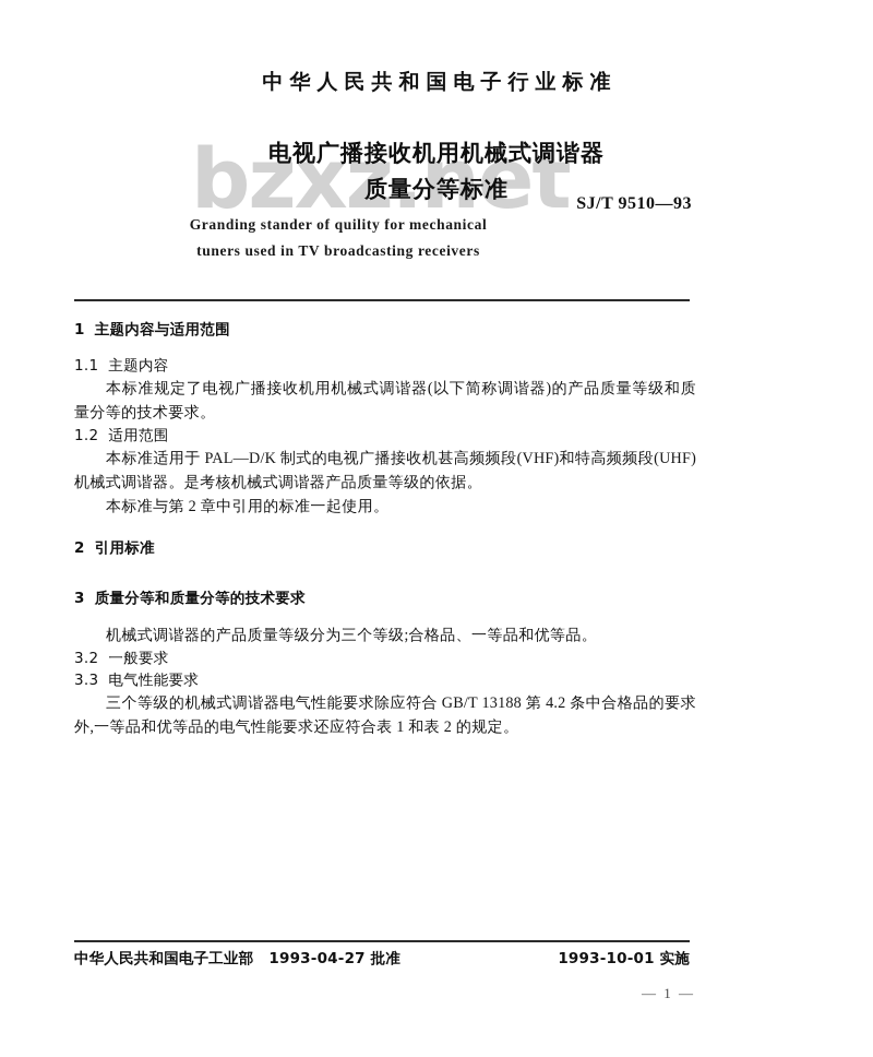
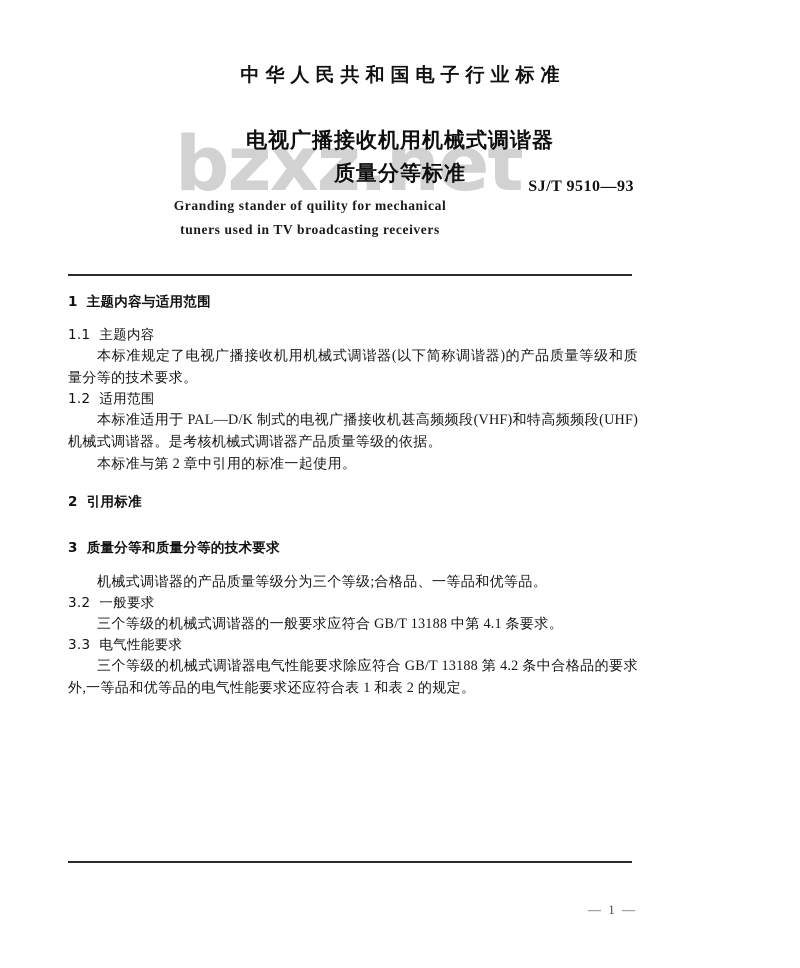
  bzxz.net
  中华人民共和国电子行业标准
  电视广播接收机用机械式调谐器
  质量分等标准
  SJ/T 9510—93
  Granding stander of quility for mechanical
  tuners used in TV broadcasting receivers
  1 主题内容与适用范围
  1.1 主题内容
  本标准规定了电视广播接收机用机械式调谐器(以下简称调谐器)的产品质量等级和质量分等的技术要求。
  1.2 适用范围
  本标准适用于 PAL—D/K 制式的电视广播接收机甚高频频段(VHF)和特高频频段(UHF)机械式调谐器。是考核机械式调谐器产品质量等级的依据。
  本标准与第 2 章中引用的标准一起使用。
  2 引用标准
  3 质量分等和质量分等的技术要求
  机械式调谐器的产品质量等级分为三个等级;合格品、一等品和优等品。
  3.2 一般要求
+ 三个等级的机械式调谐器的一般要求应符合 GB/T 13188 中第 4.1 条要求。
  3.3 电气性能要求
  三个等级的机械式调谐器电气性能要求除应符合 GB/T 13188 第 4.2 条中合格品的要求外,一等品和优等品的电气性能要求还应符合表 1 和表 2 的规定。
- 中华人民共和国电子工业部 1993-04-27 批准
- 1993-10-01 实施
  — 1 —
